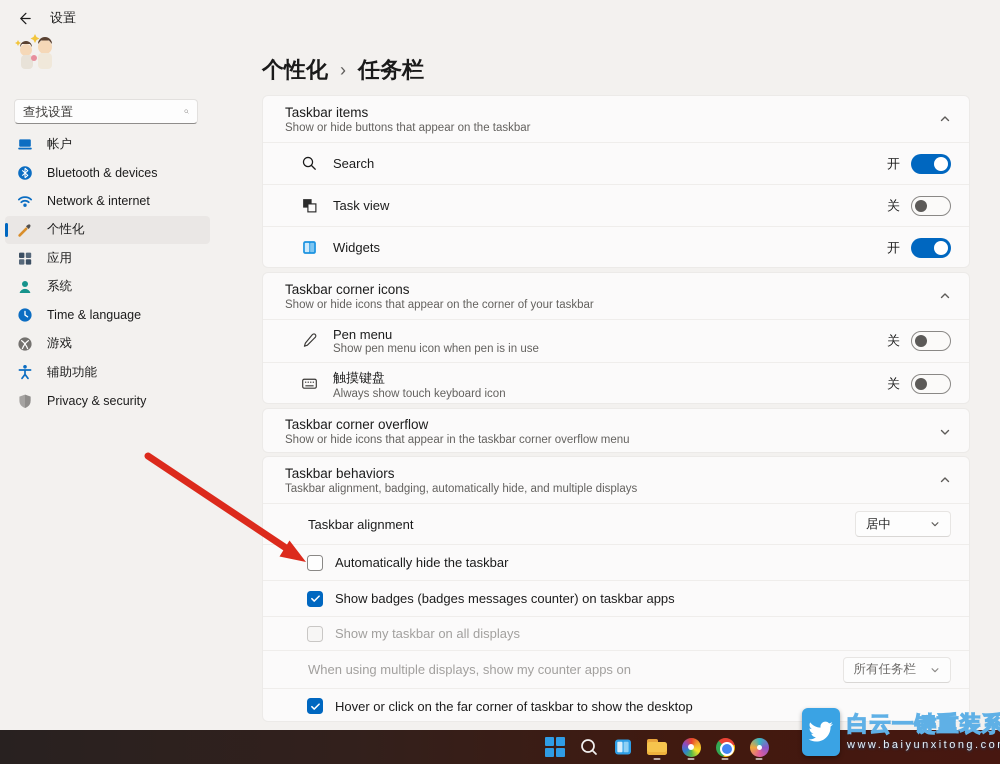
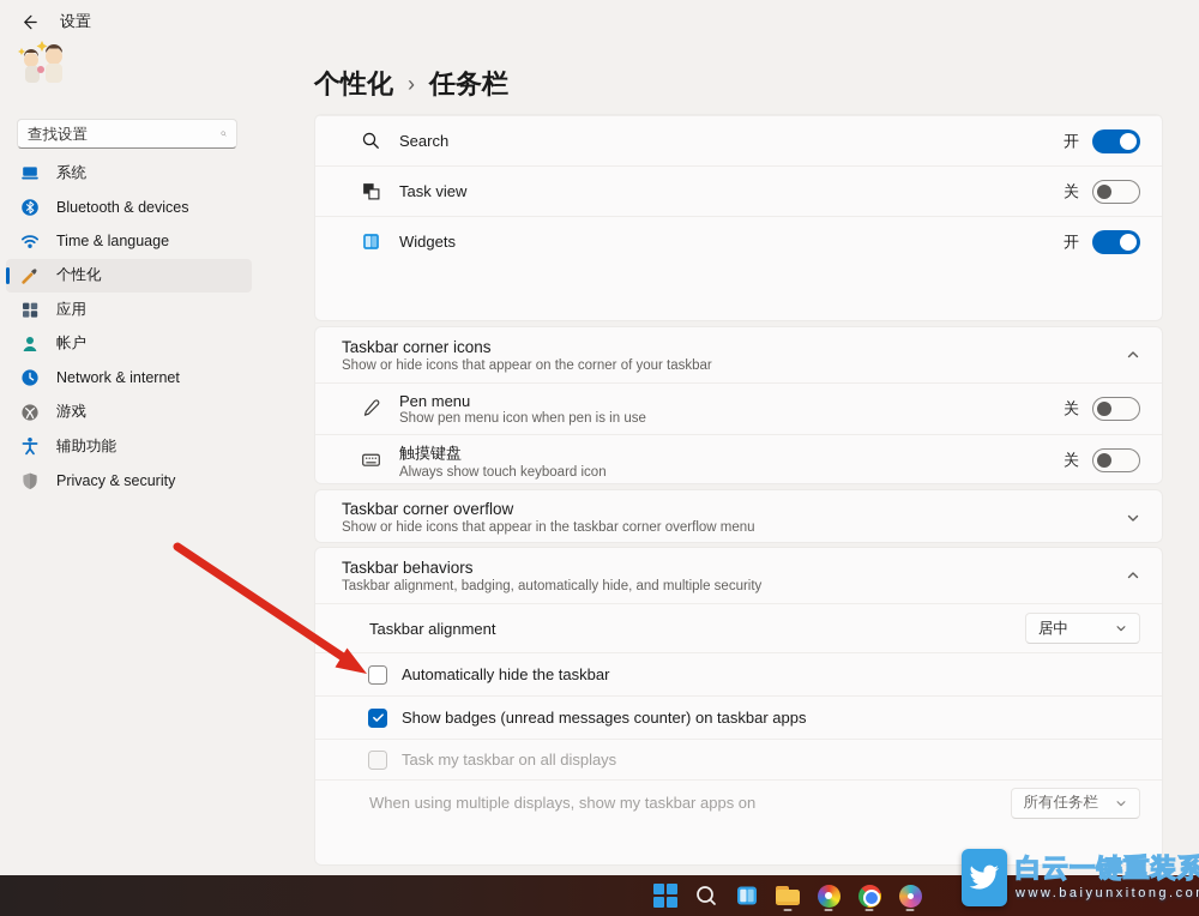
  设置
  查找设置
- 帐户
+ 系统
  Bluetooth & devices
- Network & internet
+ Time & language
  个性化
  应用
- 系统
+ 帐户
- Time & language
+ Network & internet
  游戏
  辅助功能
  Privacy & security
  个性化
  ›
  任务栏
- Taskbar items
- Show or hide buttons that appear on the taskbar
  Search
  开
  Task view
  关
  Widgets
  开
  Taskbar corner icons
  Show or hide icons that appear on the corner of your taskbar
  Pen menu
  Show pen menu icon when pen is in use
  关
  触摸键盘
  Always show touch keyboard icon
  关
  Taskbar corner overflow
  Show or hide icons that appear in the taskbar corner overflow menu
  Taskbar behaviors
- Taskbar alignment, badging, automatically hide, and multiple displays
+ Taskbar alignment, badging, automatically hide, and multiple security
  Taskbar alignment
  居中
  Automatically hide the taskbar
- Show badges (badges messages counter) on taskbar apps
+ Show badges (unread messages counter) on taskbar apps
- Show my taskbar on all displays
+ Task my taskbar on all displays
- When using multiple displays, show my counter apps on
+ When using multiple displays, show my taskbar apps on
  所有任务栏
- Hover or click on the far corner of taskbar to show the desktop
  白云一键重装系
  www.baiyunxitong.co
